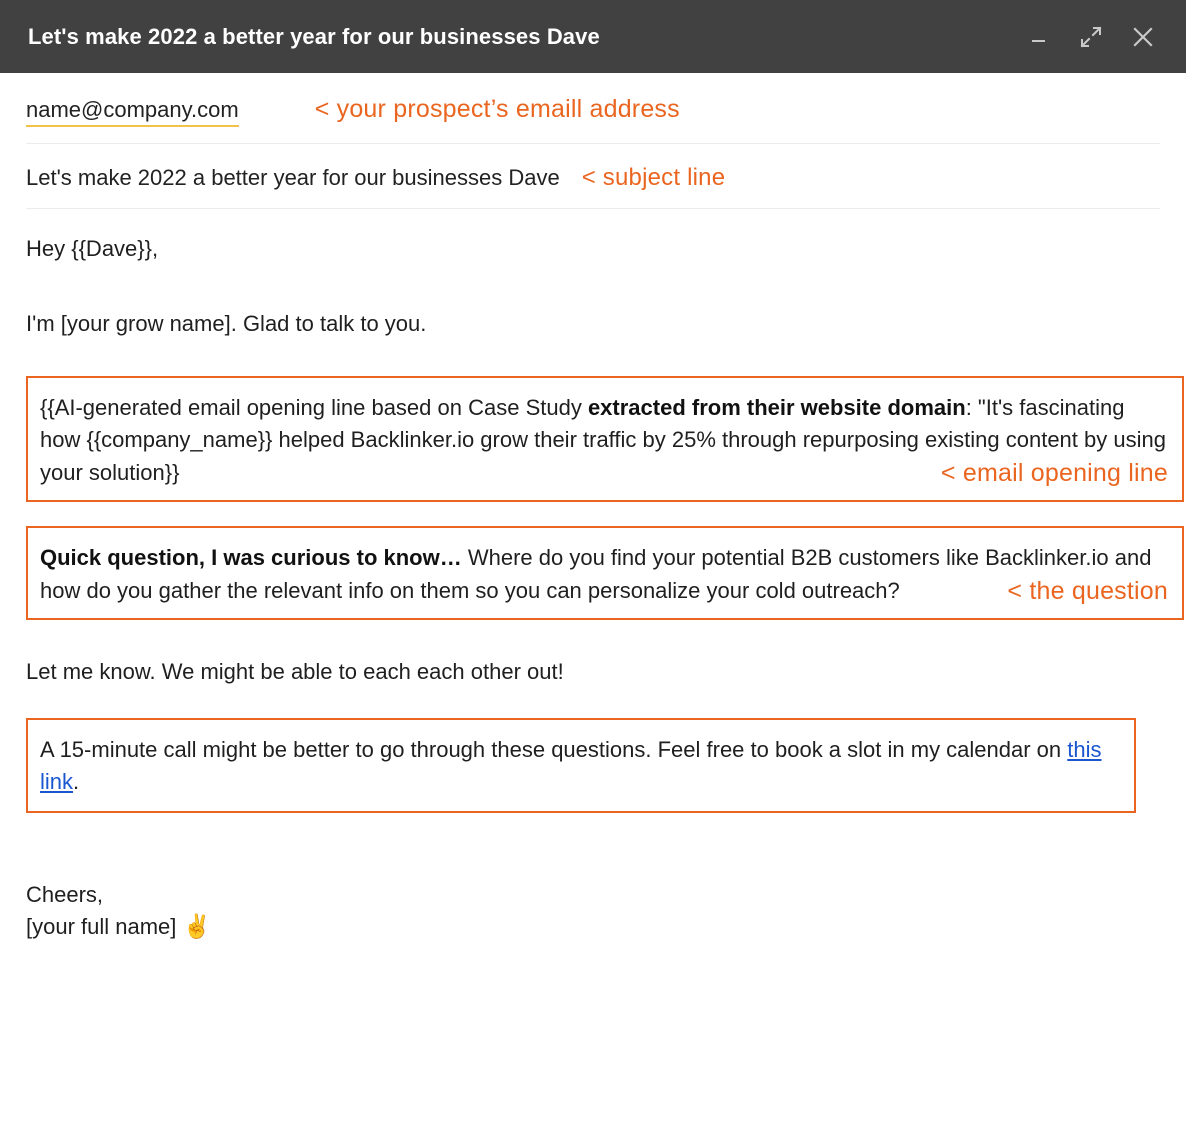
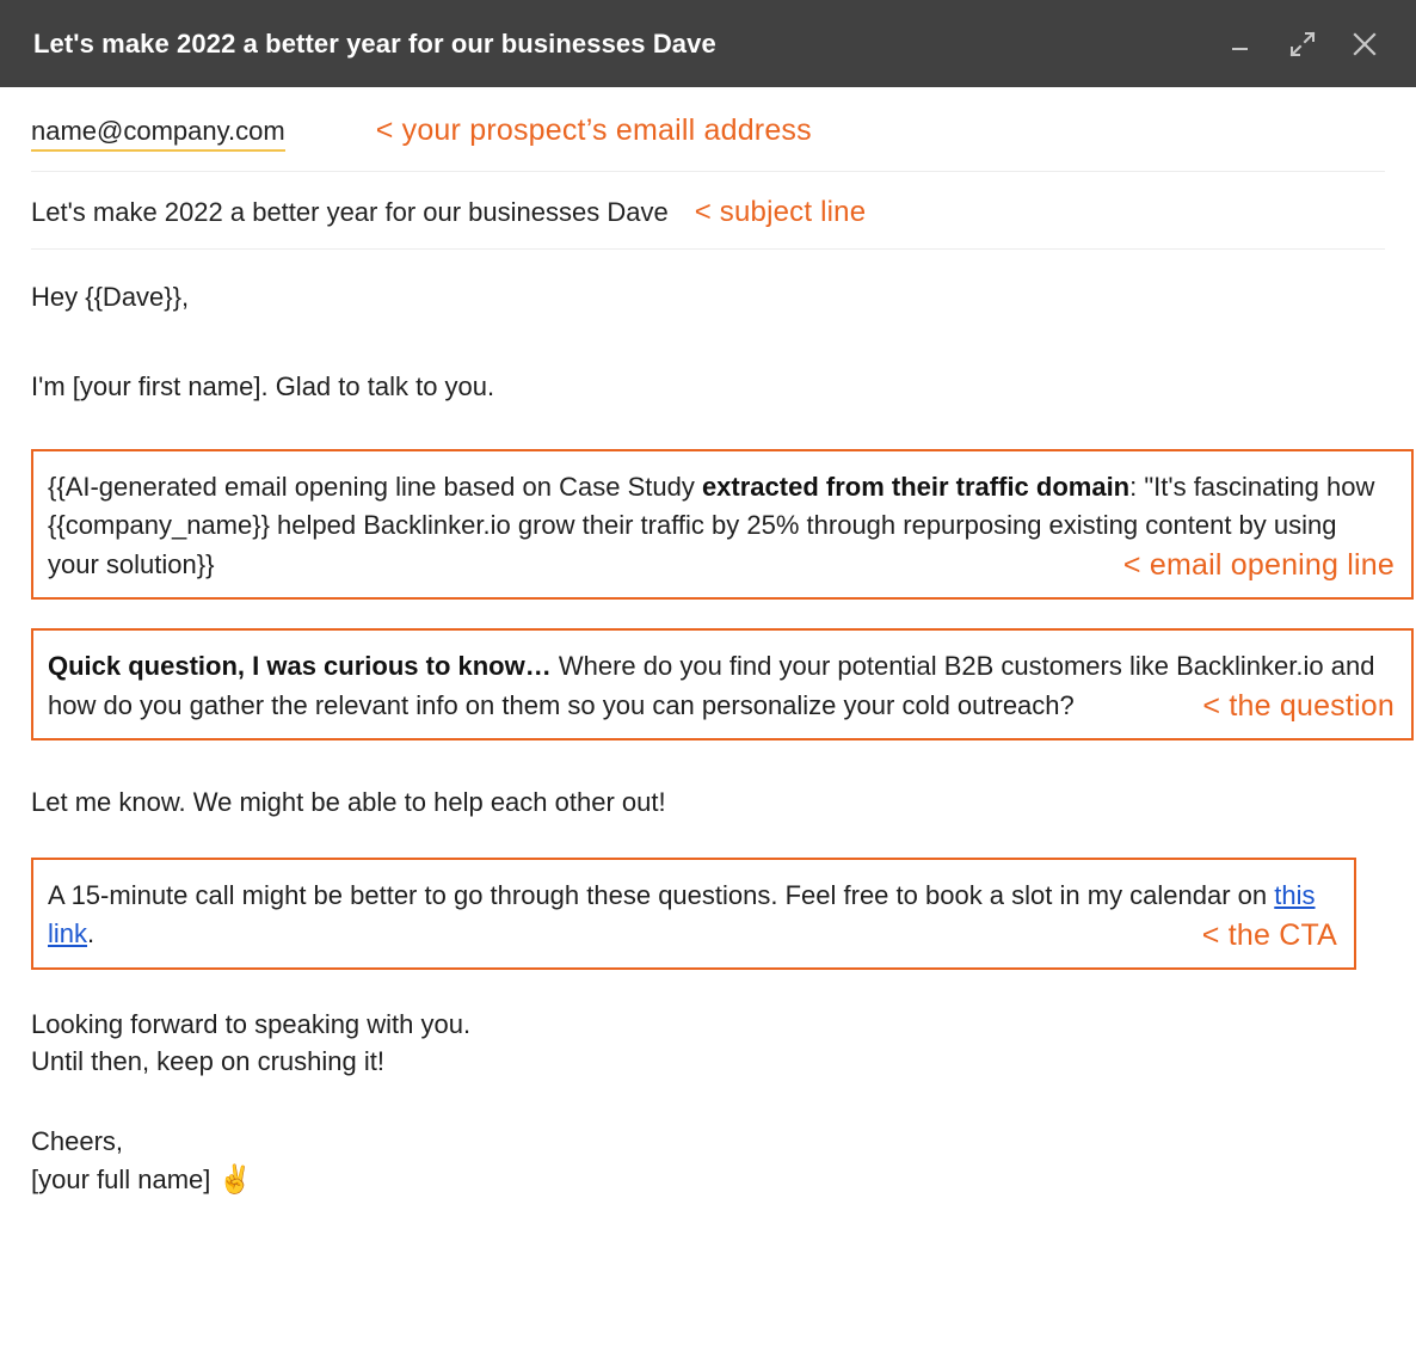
  Let's make 2022 a better year for our businesses Dave
  name@company.com
  < your prospect’s emaill address
  Let's make 2022 a better year for our businesses Dave
  < subject line
  Hey {{Dave}},
- I'm [your grow name]. Glad to talk to you.
+ I'm [your first name]. Glad to talk to you.
- {{AI-generated email opening line based on Case Study extracted from their website domain: "It's fascinating how {{company_name}} helped Backlinker.io grow their traffic by 25% through repurposing existing content by using your solution}}
+ {{AI-generated email opening line based on Case Study extracted from their traffic domain: "It's fascinating how {{company_name}} helped Backlinker.io grow their traffic by 25% through repurposing existing content by using your solution}}
  < email opening line
  Quick question, I was curious to know… Where do you find your potential B2B customers like Backlinker.io and how do you gather the relevant info on them so you can personalize your cold outreach?
  < the question
- Let me know. We might be able to each each other out!
+ Let me know. We might be able to help each other out!
  A 15-minute call might be better to go through these questions. Feel free to book a slot in my calendar on this link.
+ < the CTA
+ Looking forward to speaking with you.
+ Until then, keep on crushing it!
  Cheers,
  [your full name] ✌
